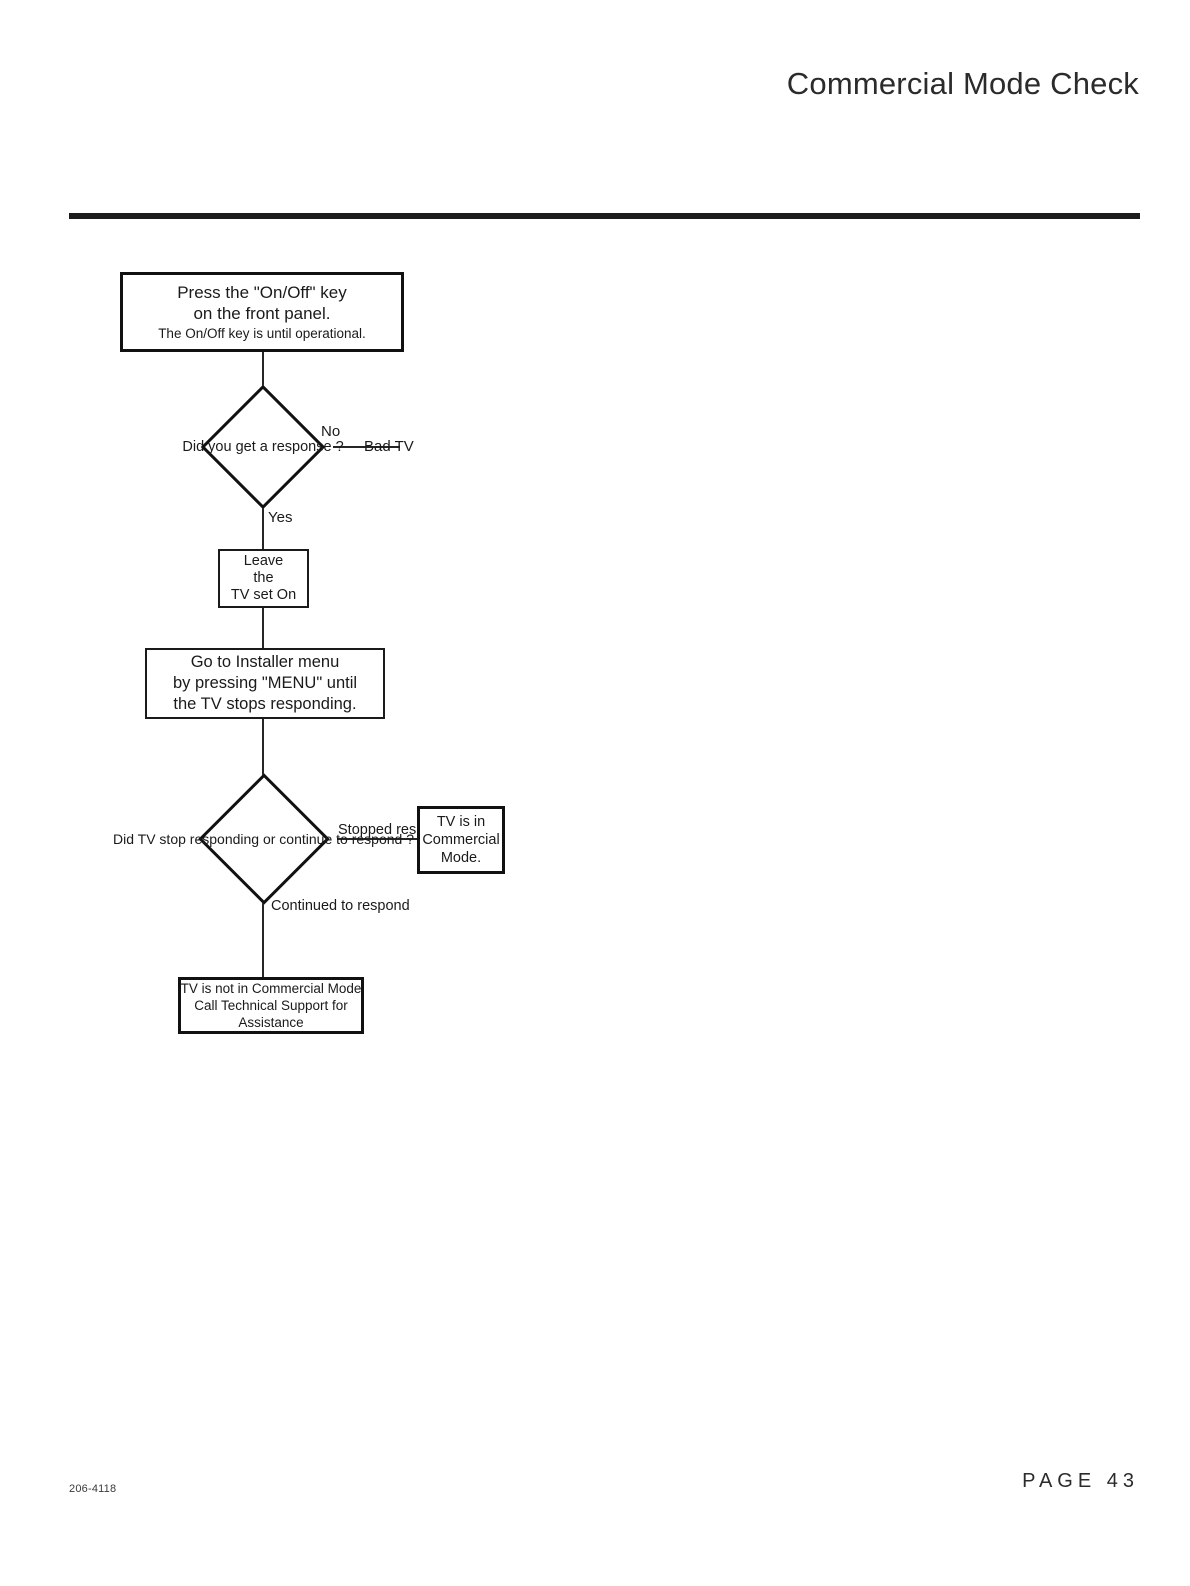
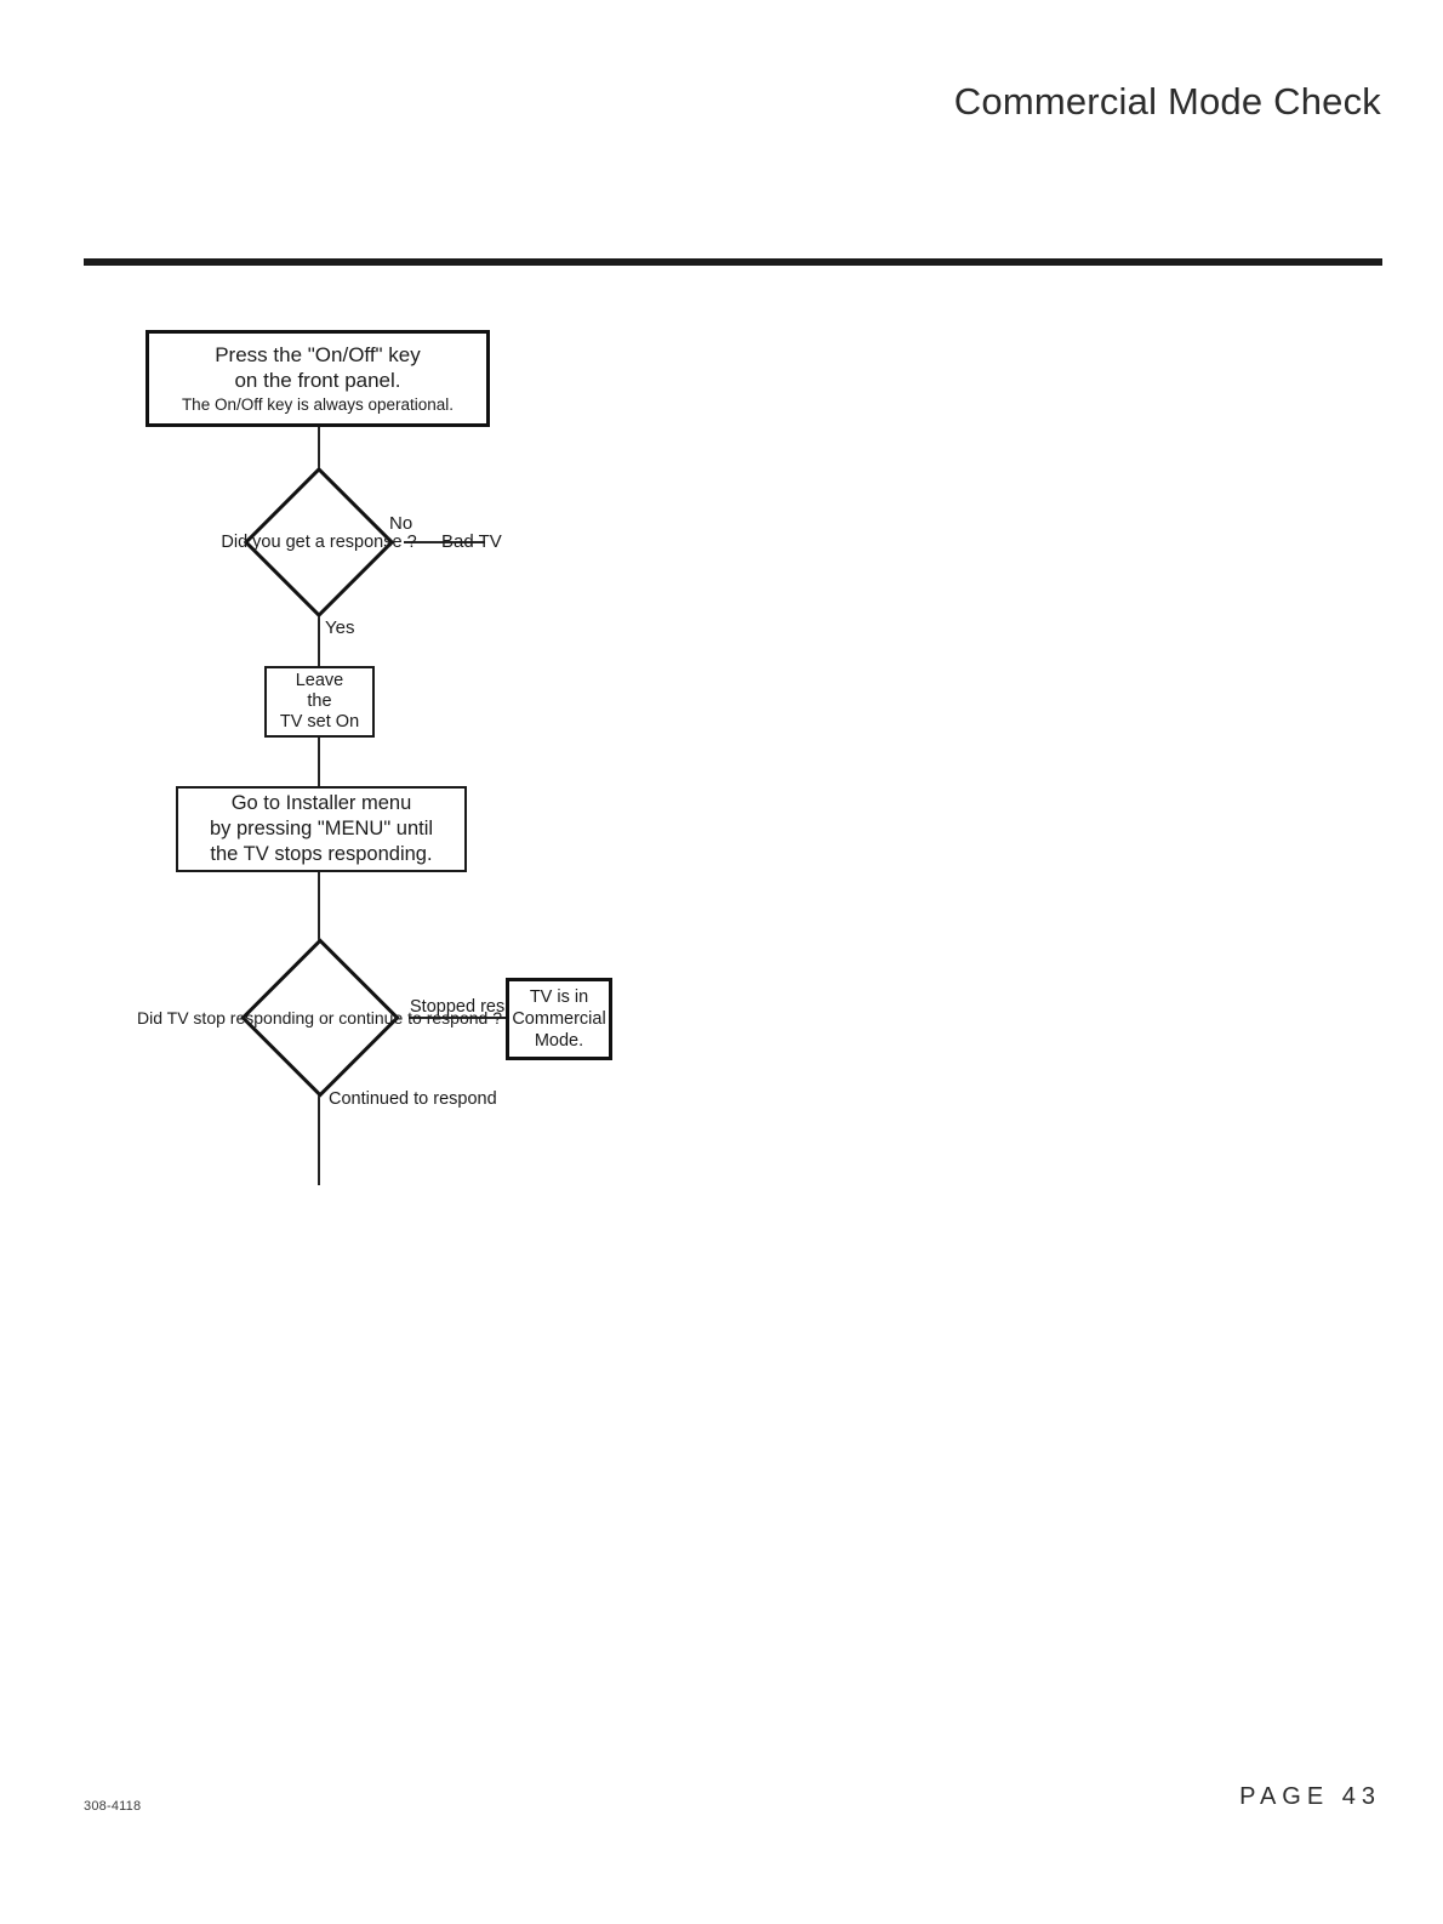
  Commercial Mode Check
  Press the "On/Off" key
  on the front panel.
- The On/Off key is until operational.
+ The On/Off key is always operational.
  Did you get a response ?
  No
  Bad TV
  Yes
  Leave
  the
  TV set On
  Go to Installer menu
  by pressing "MENU" until
  the TV stops responding.
  Did TV stop responding or continue to respond ?
  TV is in
  Commercial
  Mode.
  Continued to respond
- TV is not in Commercial Mode
- Call Technical Support for
- Assistance
- 206-4118
+ 308-4118
  PAGE 43
